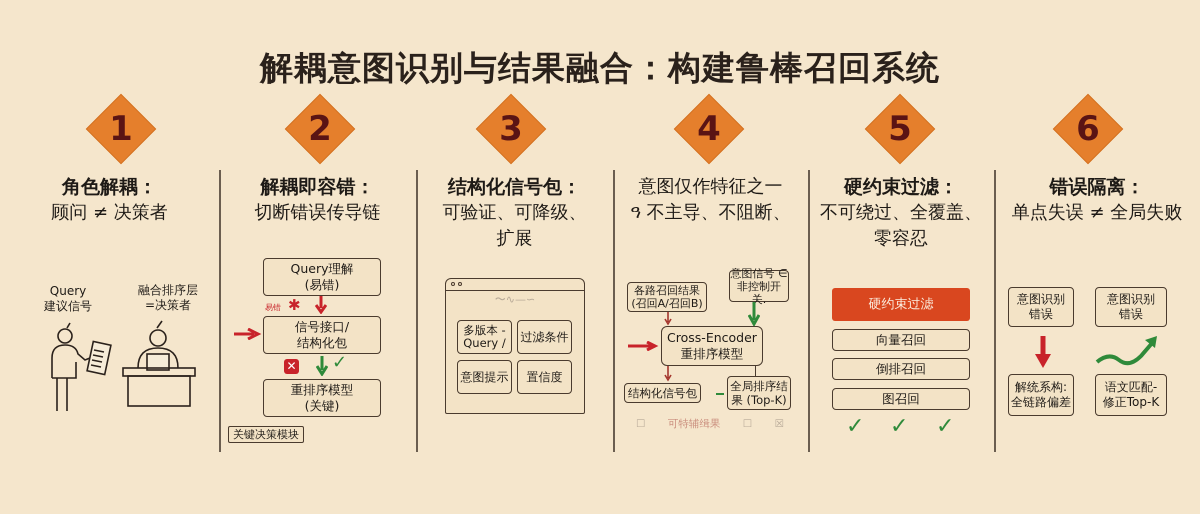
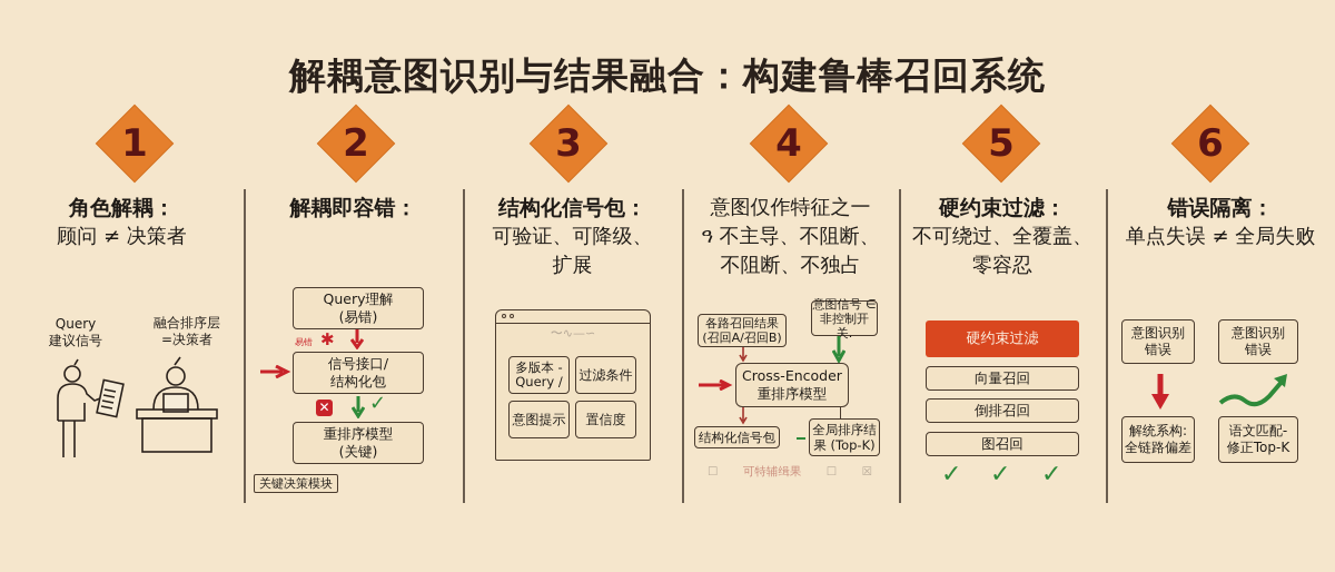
  解耦意图识别与结果融合：构建鲁棒召回系统
  1
  角色解耦：
  顾问 ≠ 决策者
  Query
  建议信号
  融合排序层
  =决策者
  2
  解耦即容错：
- 切断错误传导链
  Query理解
  (易错)
  易错
  ✱
  信号接口/
  结构化包
  ✕
  ✓
  重排序模型
  (关键)
  关键决策模块
  3
  结构化信号包：
  可验证、可降级、
  扩展
  〜∿—∽
  多版本 - Query /
  过滤条件
  意图提示
  置信度
  4
  意图仅作特征之一
  ዓ 不主导、不阻断、
+ 不阻断、不独占
  各路召回结果
  (召回A/召回B)
  意图信号 ∈
  非控制开关.
  Cross-Encoder
  重排序模型
  结构化信号包
  全局排序结
  果 (Top-K)
  ☐
  可特辅缉果
  ☐
  ☒
  5
  硬约束过滤：
  不可绕过、全覆盖、
  零容忍
  硬约束过滤
  向量召回
  倒排召回
  图召回
  ✓
  ✓
  ✓
  6
  错误隔离：
  单点失误 ≠ 全局失败
  意图识别错误
  意图识别错误
  解统系构:
  全链路偏差
  语文匹配-
  修正Top-K
